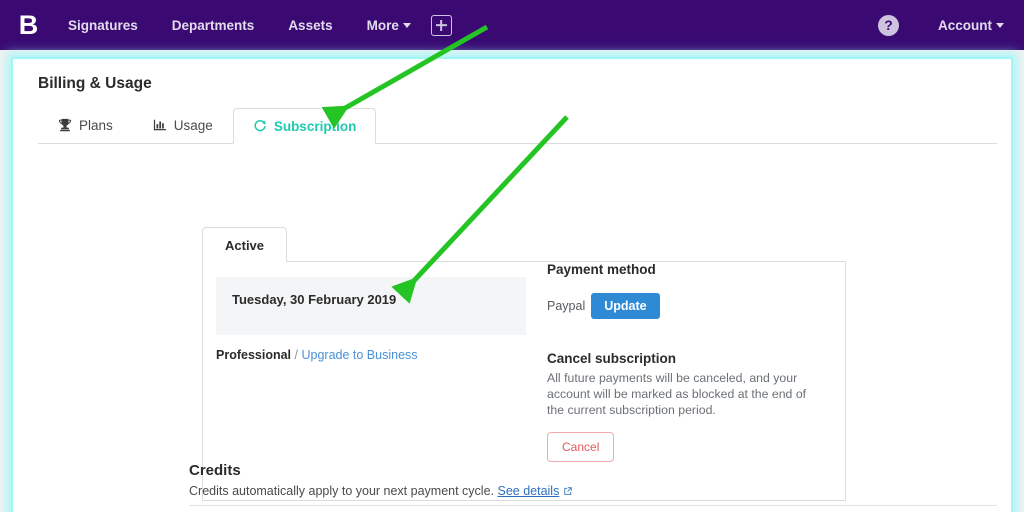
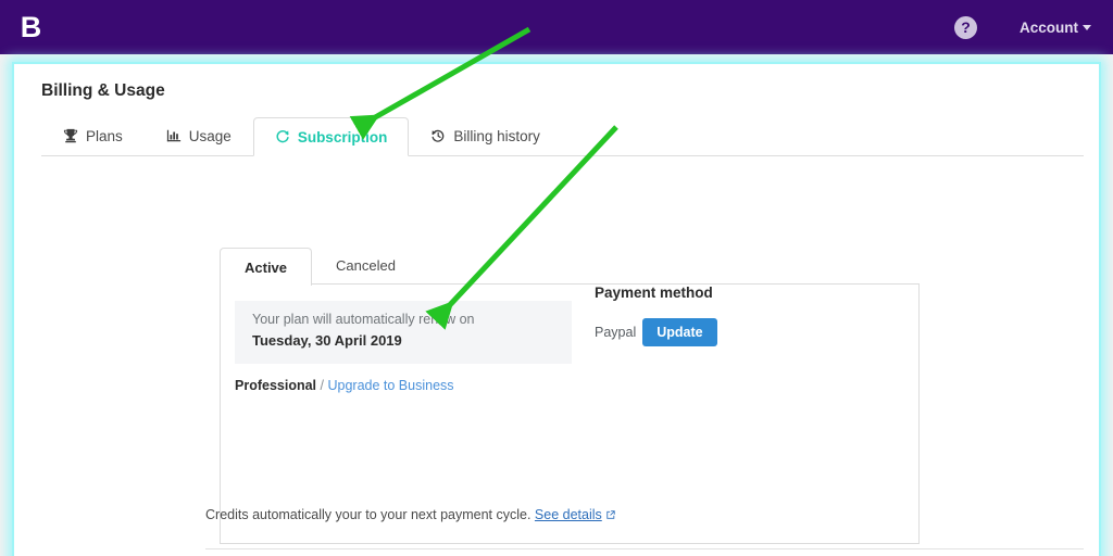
  B
- Signatures
- Departments
- Assets
- More
  ?
  Account
  Billing & Usage
  Plans
  Usage
  Subscription
+ Billing history
  Active
+ Canceled
+ Your plan will automatically renew on
- Tuesday, 30 February 2019
+ Tuesday, 30 April 2019
  Professional / Upgrade to Business
  Payment method
  Paypal
  Update
- Cancel subscription
- All future payments will be canceled, and your account will be marked as blocked at the end of the current subscription period.
- Cancel
- Credits
- Credits automatically apply to your next payment cycle. See details
+ Credits automatically your to your next payment cycle. See details
